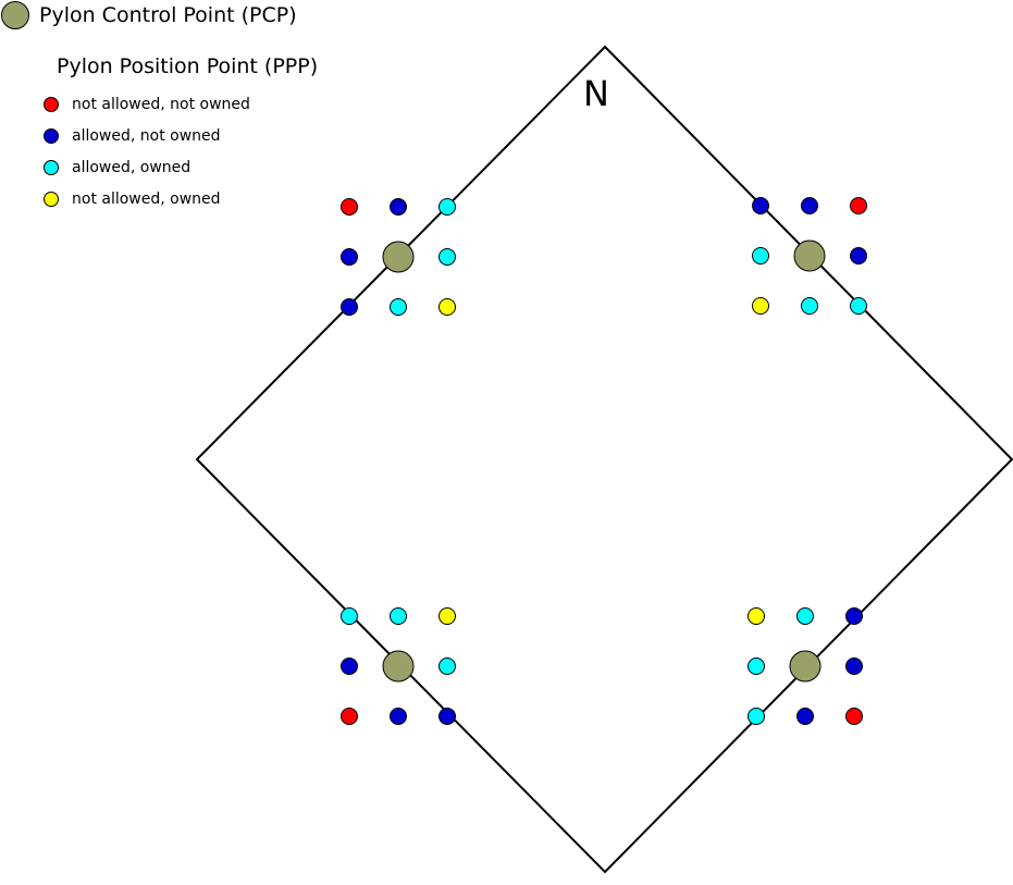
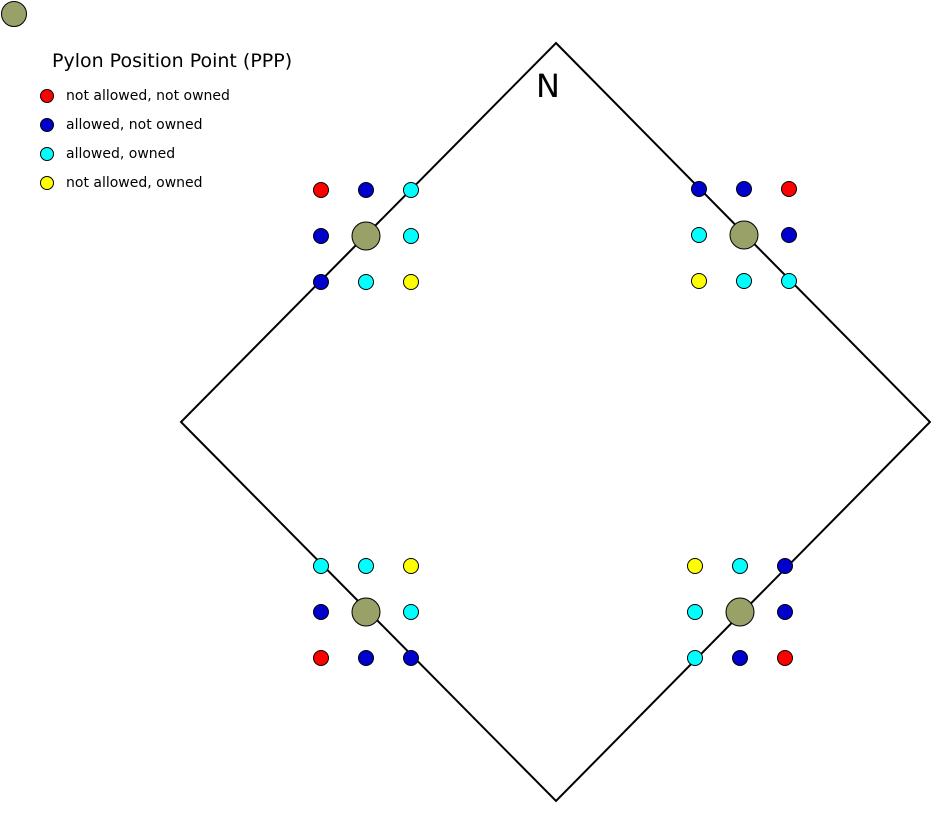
  N
- Pylon Control Point (PCP)
  Pylon Position Point (PPP)
  not allowed, not owned
  allowed, not owned
  allowed, owned
  not allowed, owned
